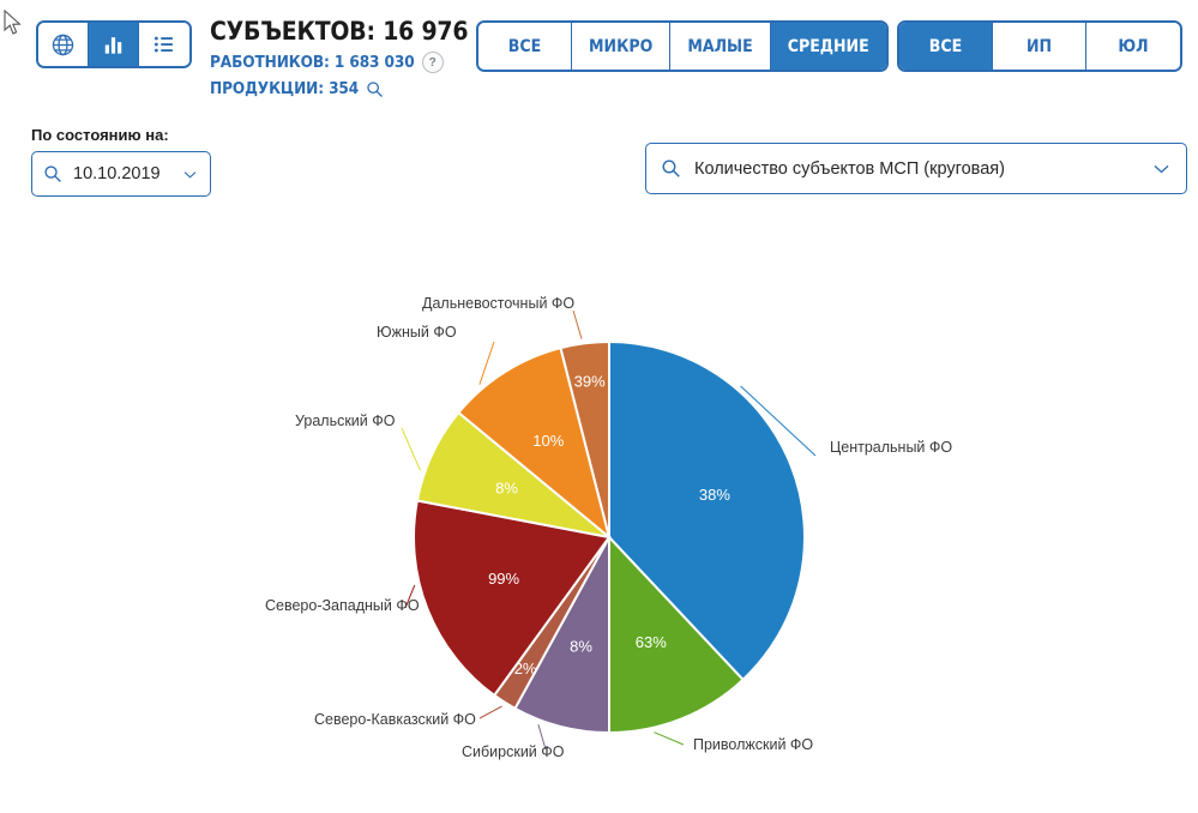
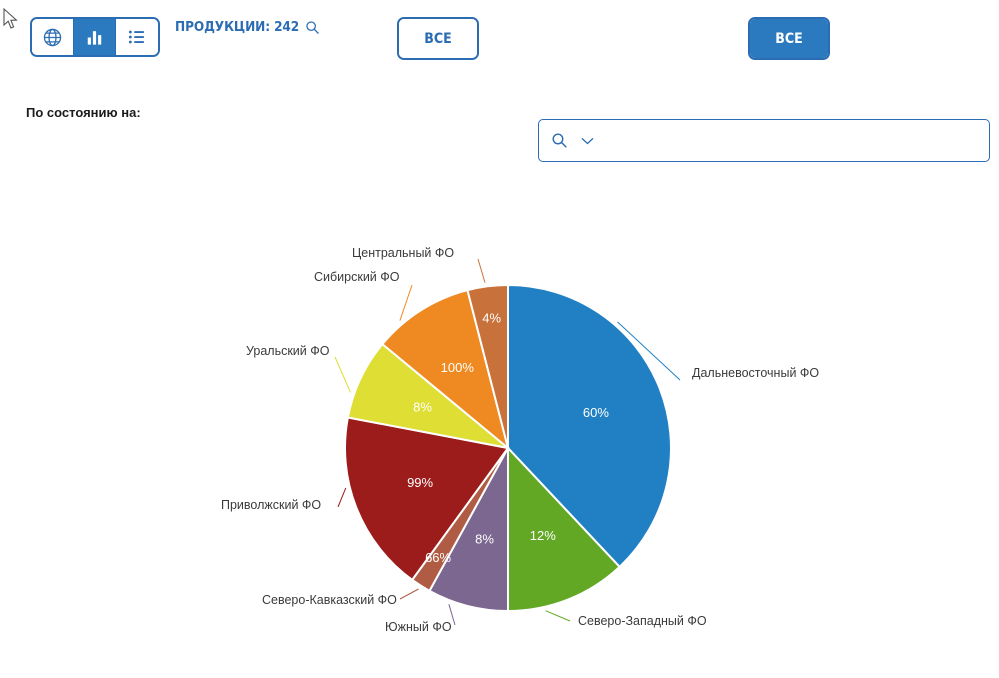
- СУБЪЕКТОВ: 16 976
- РАБОТНИКОВ: 1 683 030
- ?
- ПРОДУКЦИИ: 354
+ ПРОДУКЦИИ: 242
  ВСЕ
- МИКРО
- МАЛЫЕ
- СРЕДНИЕ
  ВСЕ
- ИП
- ЮЛ
  По состоянию на:
- 10.10.2019
- Количество субъектов МСП (круговая)
- 38%
+ 60%
- 63%
+ 12%
  8%
- 2%
+ 66%
  99%
  8%
- 10%
+ 100%
- 39%
+ 4%
- Центральный ФО
+ Дальневосточный ФО
- Приволжский ФО
+ Северо-Западный ФО
- Сибирский ФО
+ Южный ФО
  Северо-Кавказский ФО
- Северо-Западный ФО
+ Приволжский ФО
  Уральский ФО
- Южный ФО
+ Сибирский ФО
- Дальневосточный ФО
+ Центральный ФО
